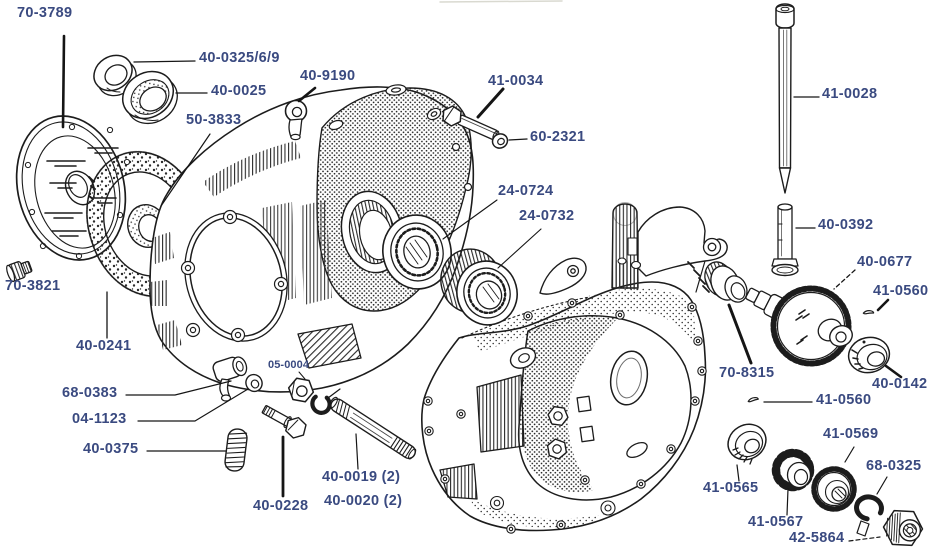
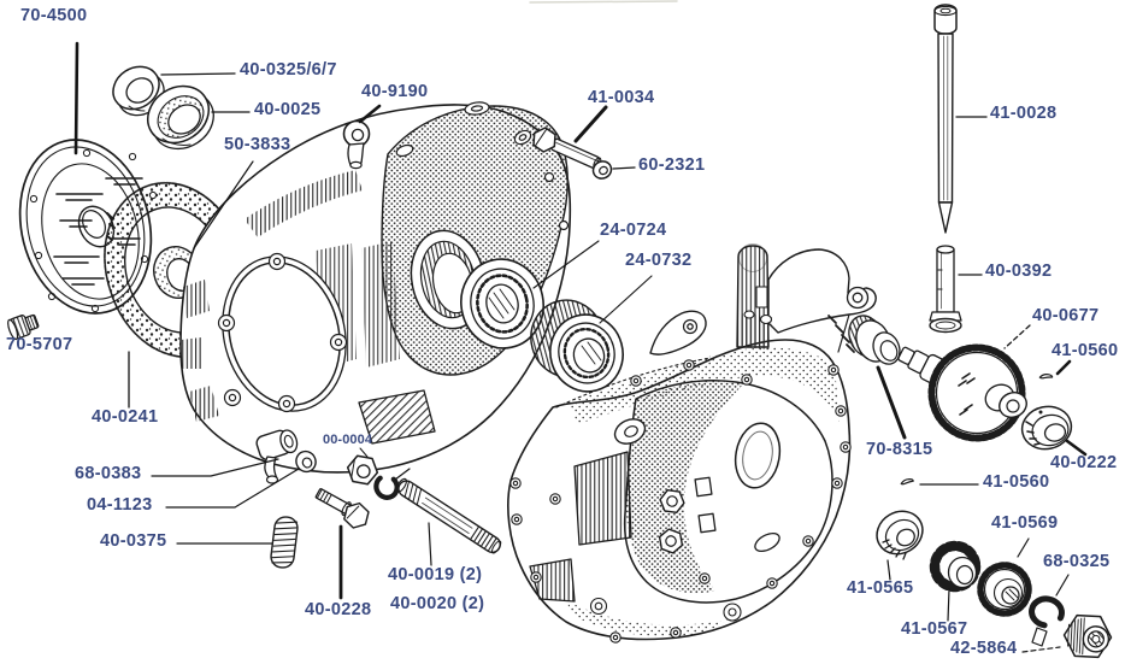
- 70-3789
+ 70-4500
- 40-0325/6/9
+ 40-0325/6/7
  40-0025
  50-3833
  40-9190
  41-0034
  60-2321
  24-0724
  24-0732
  41-0028
  40-0392
  40-0677
  41-0560
  70-8315
- 40-0142
+ 40-0222
  41-0560
- 70-3821
+ 70-5707
  40-0241
  68-0383
- 05-0004
+ 00-0004
  04-1123
  40-0375
  40-0228
  40-0019 (2)
  40-0020 (2)
  41-0565
  41-0567
  41-0569
  68-0325
  42-5864
